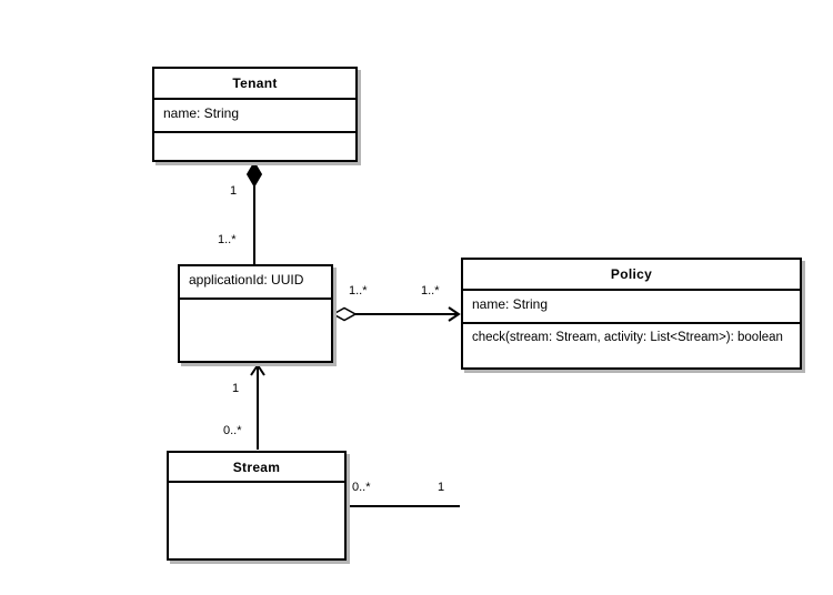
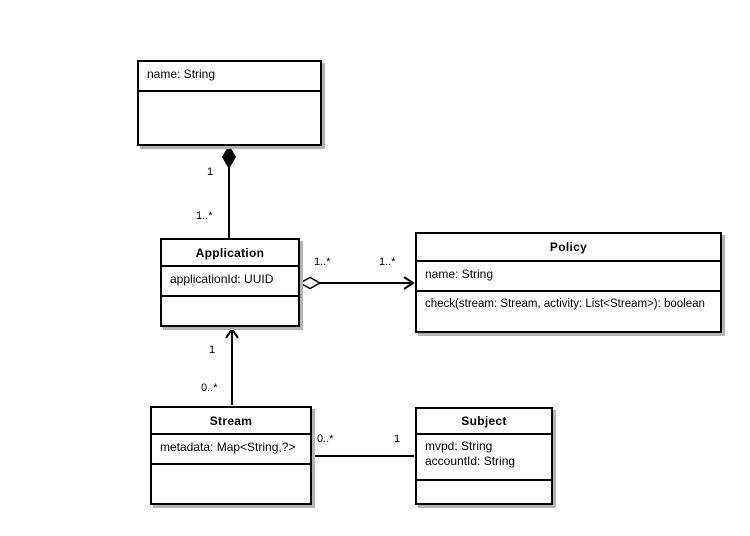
- Tenant
  name: String
+ Application
  applicationId: UUID
  Policy
  name: String
  check(stream: Stream, activity: List<Stream>): boolean
  Stream
+ metadata: Map<String,?>
+ Subject
+ mvpd: String
+ accountId: String
  1
  1..*
  1..*
  1..*
  1
  0..*
  0..*
  1
